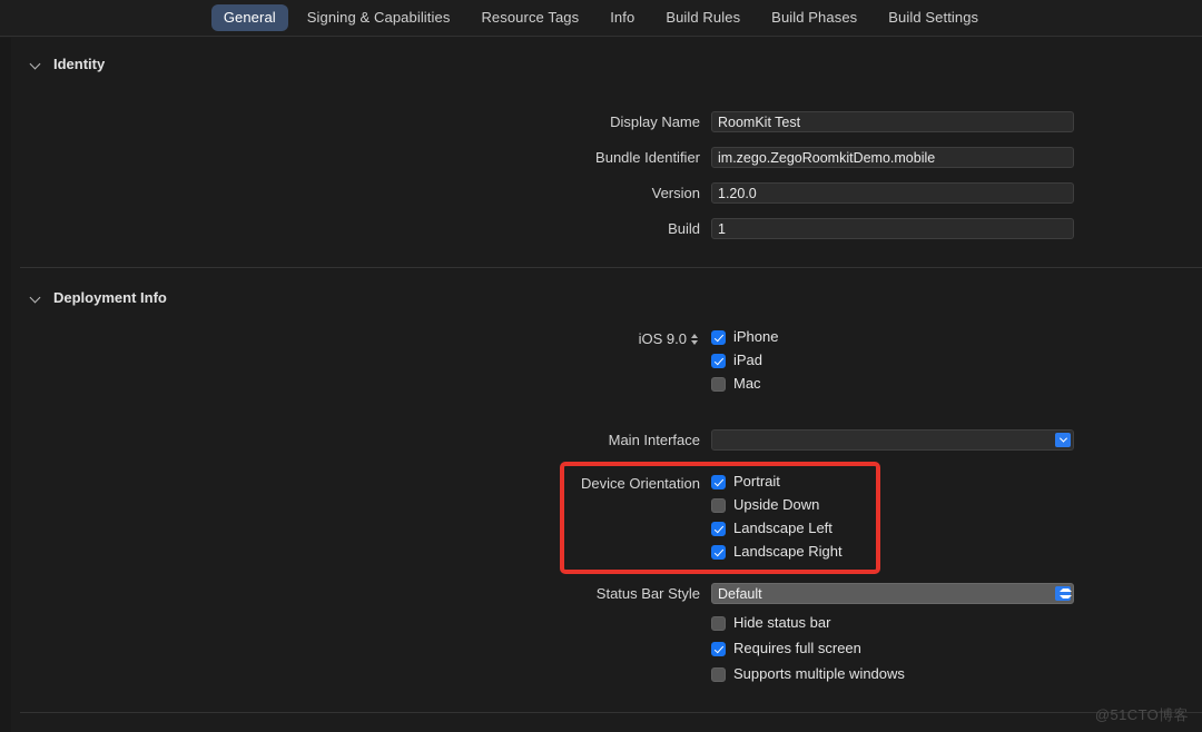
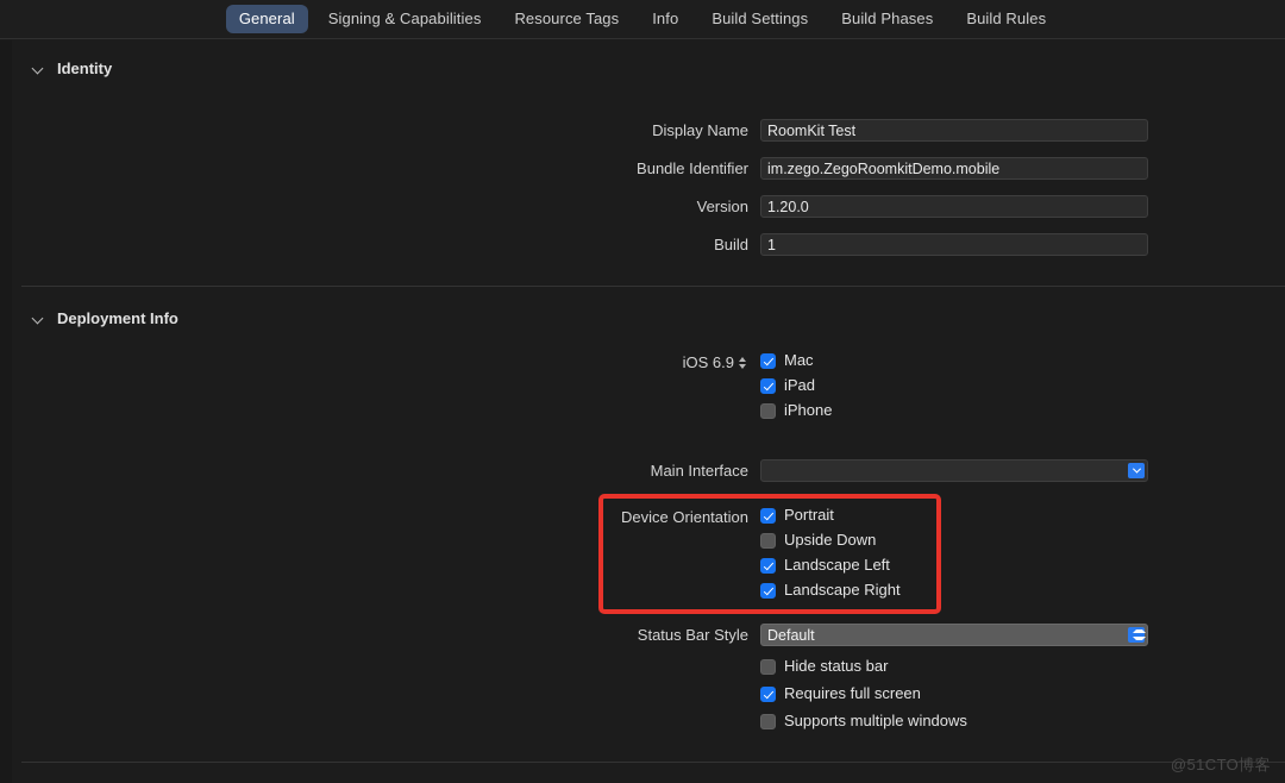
  General
  Signing & Capabilities
  Resource Tags
  Info
- Build Rules
+ Build Settings
  Build Phases
- Build Settings
+ Build Rules
  Identity
  Display Name
  RoomKit Test
  Bundle Identifier
  im.zego.ZegoRoomkitDemo.mobile
  Version
  1.20.0
  Build
  1
  Deployment Info
- iOS 9.0
+ iOS 6.9
- iPhone
+ Mac
  iPad
- Mac
+ iPhone
  Main Interface
  Device Orientation
  Portrait
  Upside Down
  Landscape Left
  Landscape Right
  Status Bar Style
  Default
  Hide status bar
  Requires full screen
  Supports multiple windows
  @51CTO博客
